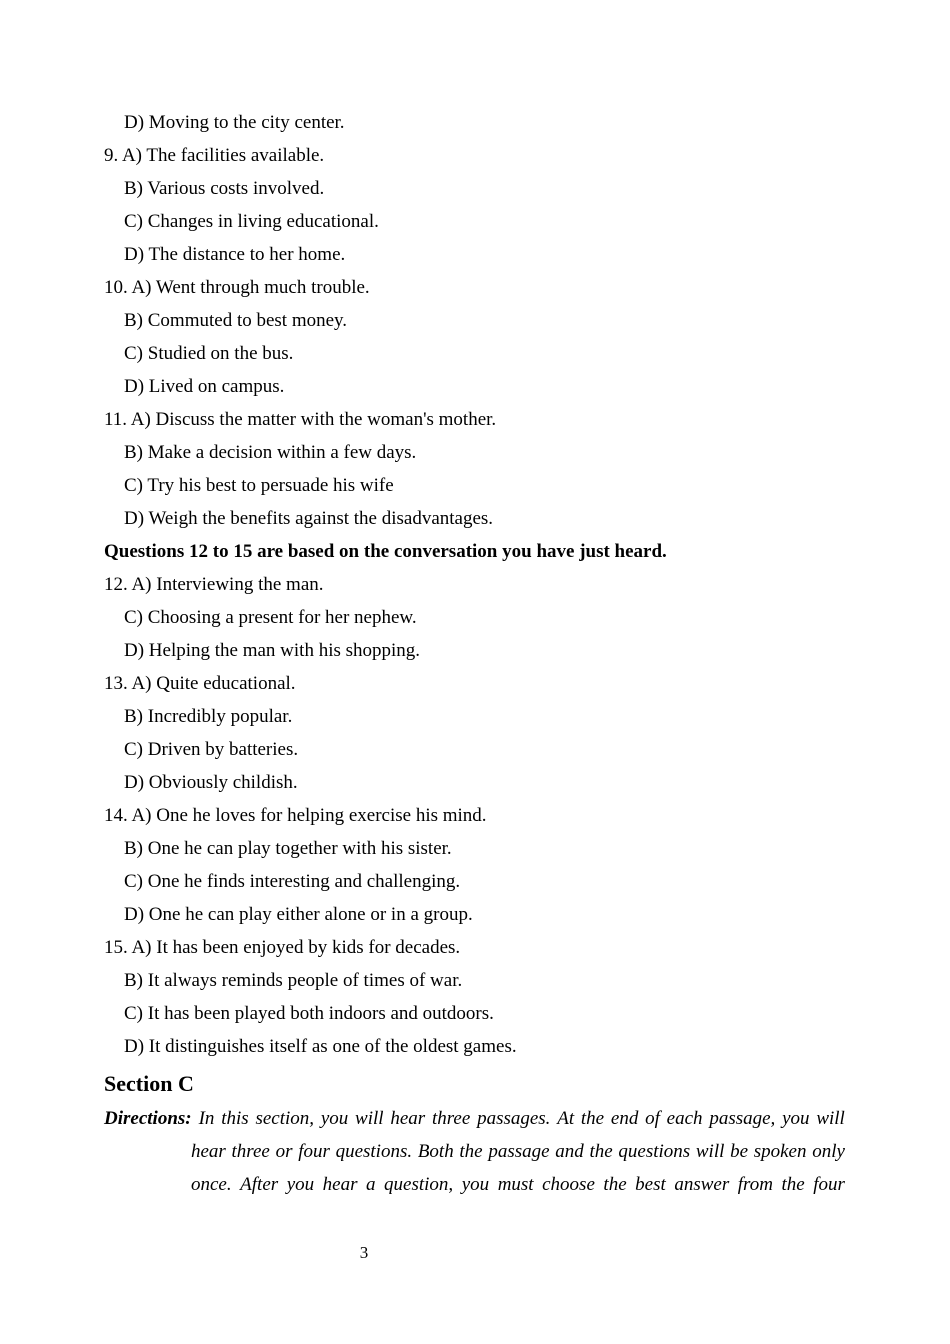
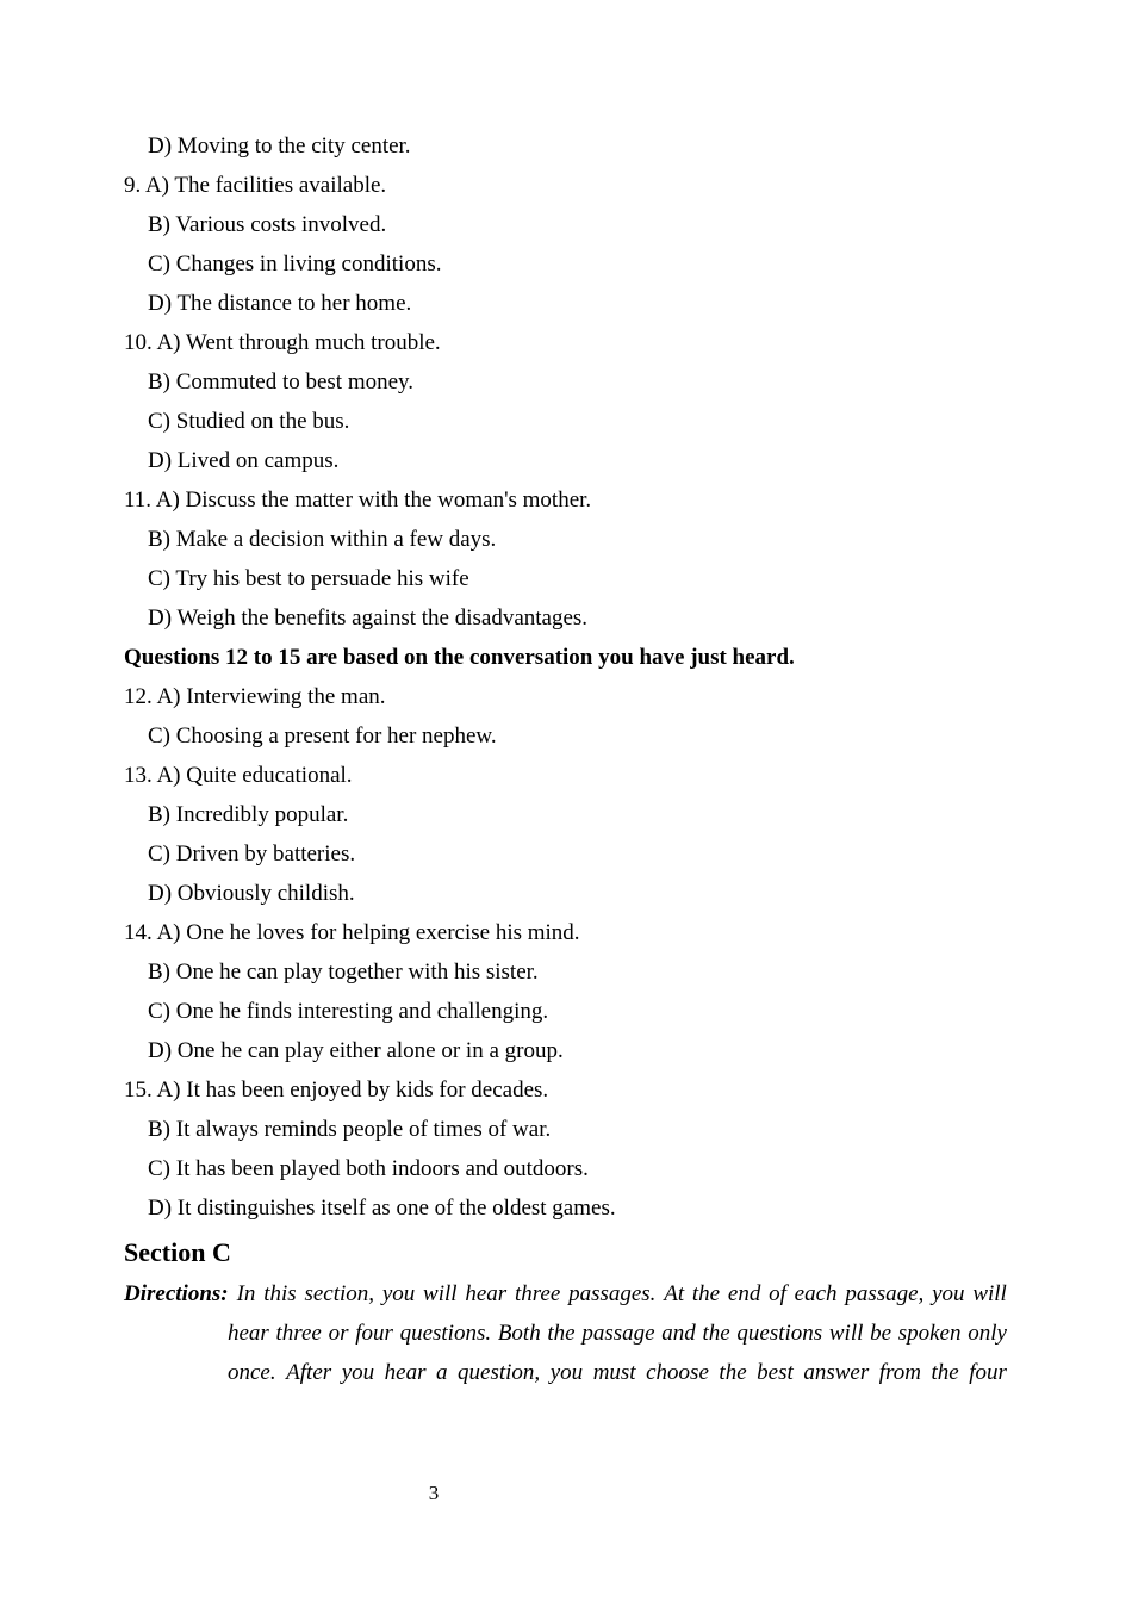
  D) Moving to the city center.
  9. A) The facilities available.
  B) Various costs involved.
- C) Changes in living educational.
+ C) Changes in living conditions.
  D) The distance to her home.
  10. A) Went through much trouble.
  B) Commuted to best money.
  C) Studied on the bus.
  D) Lived on campus.
  11. A) Discuss the matter with the woman's mother.
  B) Make a decision within a few days.
  C) Try his best to persuade his wife
  D) Weigh the benefits against the disadvantages.
  Questions 12 to 15 are based on the conversation you have just heard.
  12. A) Interviewing the man.
  C) Choosing a present for her nephew.
- D) Helping the man with his shopping.
  13. A) Quite educational.
  B) Incredibly popular.
  C) Driven by batteries.
  D) Obviously childish.
  14. A) One he loves for helping exercise his mind.
  B) One he can play together with his sister.
  C) One he finds interesting and challenging.
  D) One he can play either alone or in a group.
  15. A) It has been enjoyed by kids for decades.
  B) It always reminds people of times of war.
  C) It has been played both indoors and outdoors.
  D) It distinguishes itself as one of the oldest games.
  Section C
  Directions:
  In
  this
  section,
  you
  will
  hear
  three
  passages.
  At
  the
  end
  of
  each
  passage,
  you
  will
  hear
  three
  or
  four
  questions.
  Both
  the
  passage
  and
  the
  questions
  will
  be
  spoken
  only
  once.
  After
  you
  hear
  a
  question,
  you
  must
  choose
  the
  best
  answer
  from
  the
  four
  3
